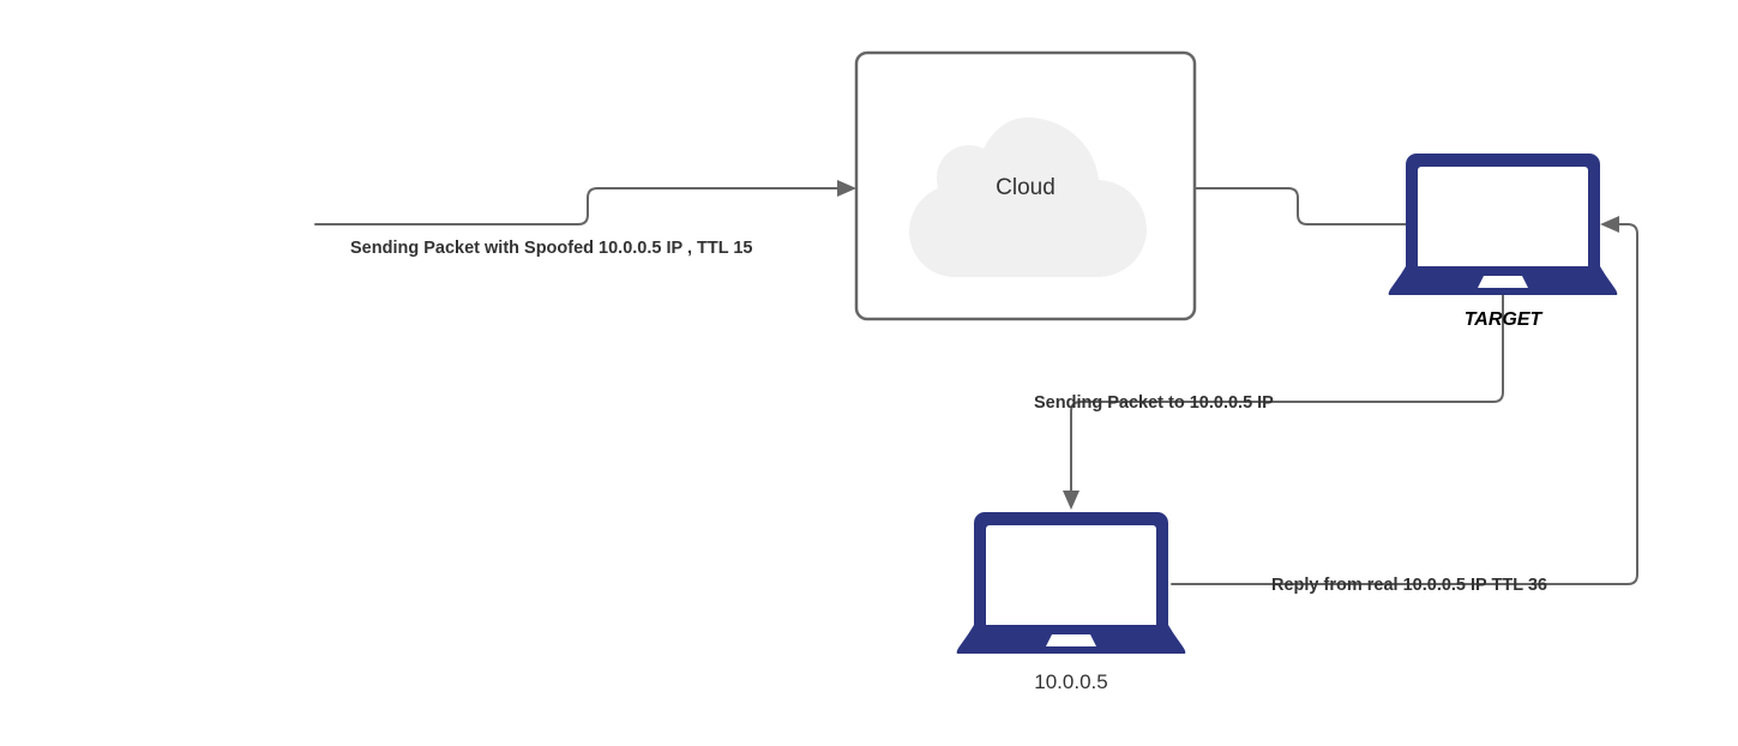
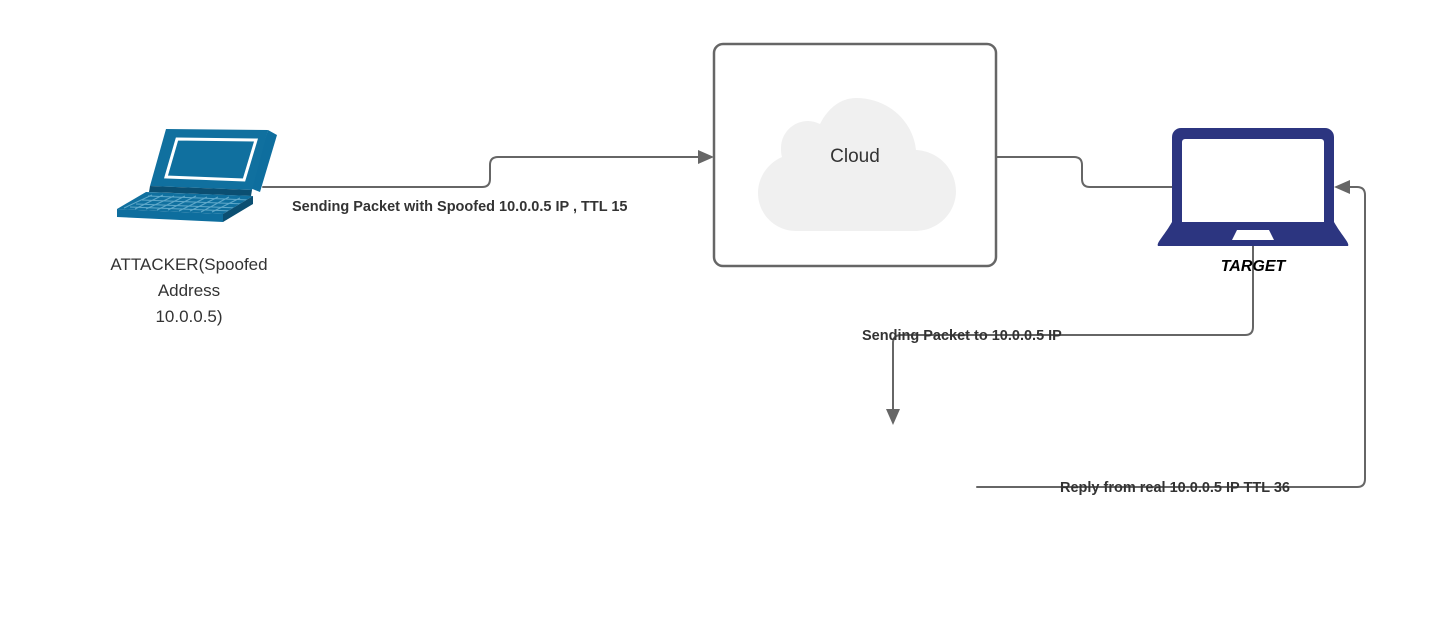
  Sending Packet with Spoofed 10.0.0.5 IP , TTL 15
  Sending Packet to 10.0.0.5 IP
  Reply from real 10.0.0.5 IP TTL 36
+ ATTACKER(Spoofed
+ Address
+ 10.0.0.5)
  Cloud
  TARGET
- 10.0.0.5
